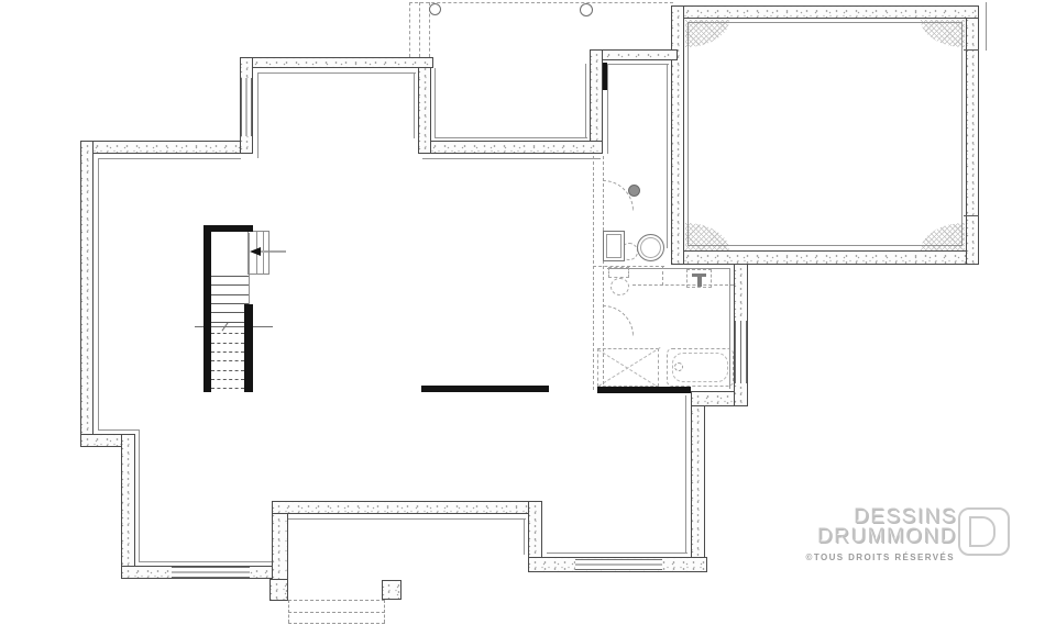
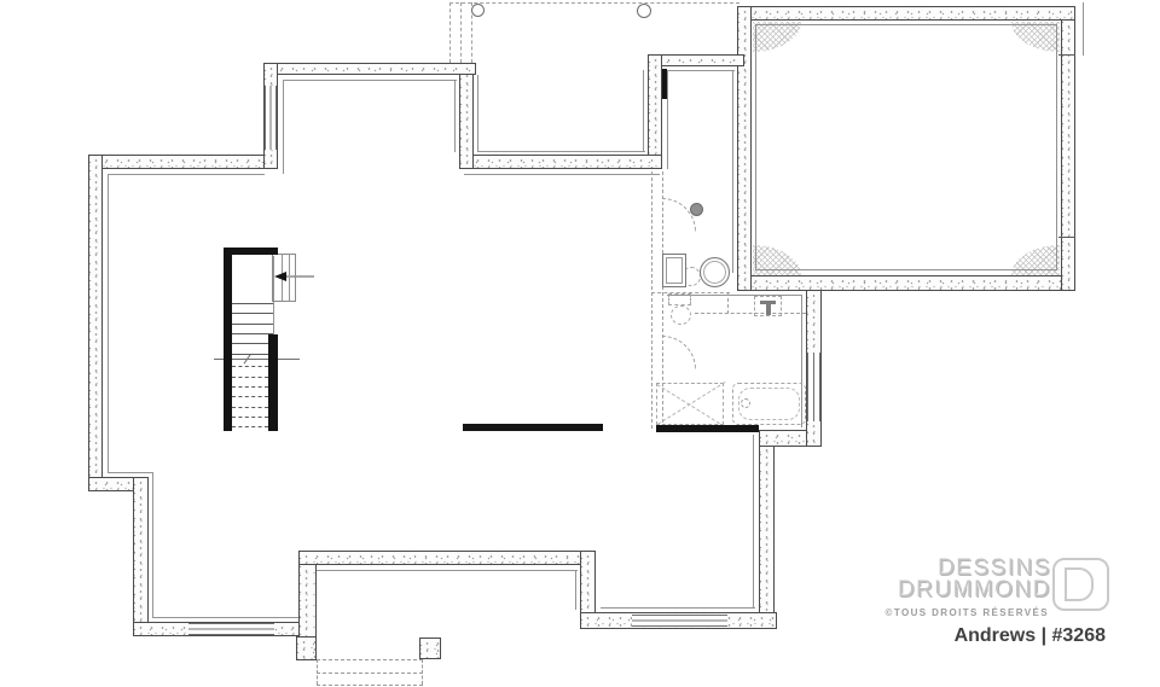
  DESSINS
  DRUMMOND
  ©TOUS DROITS RÉSERVÉS
+ Andrews | #3268
